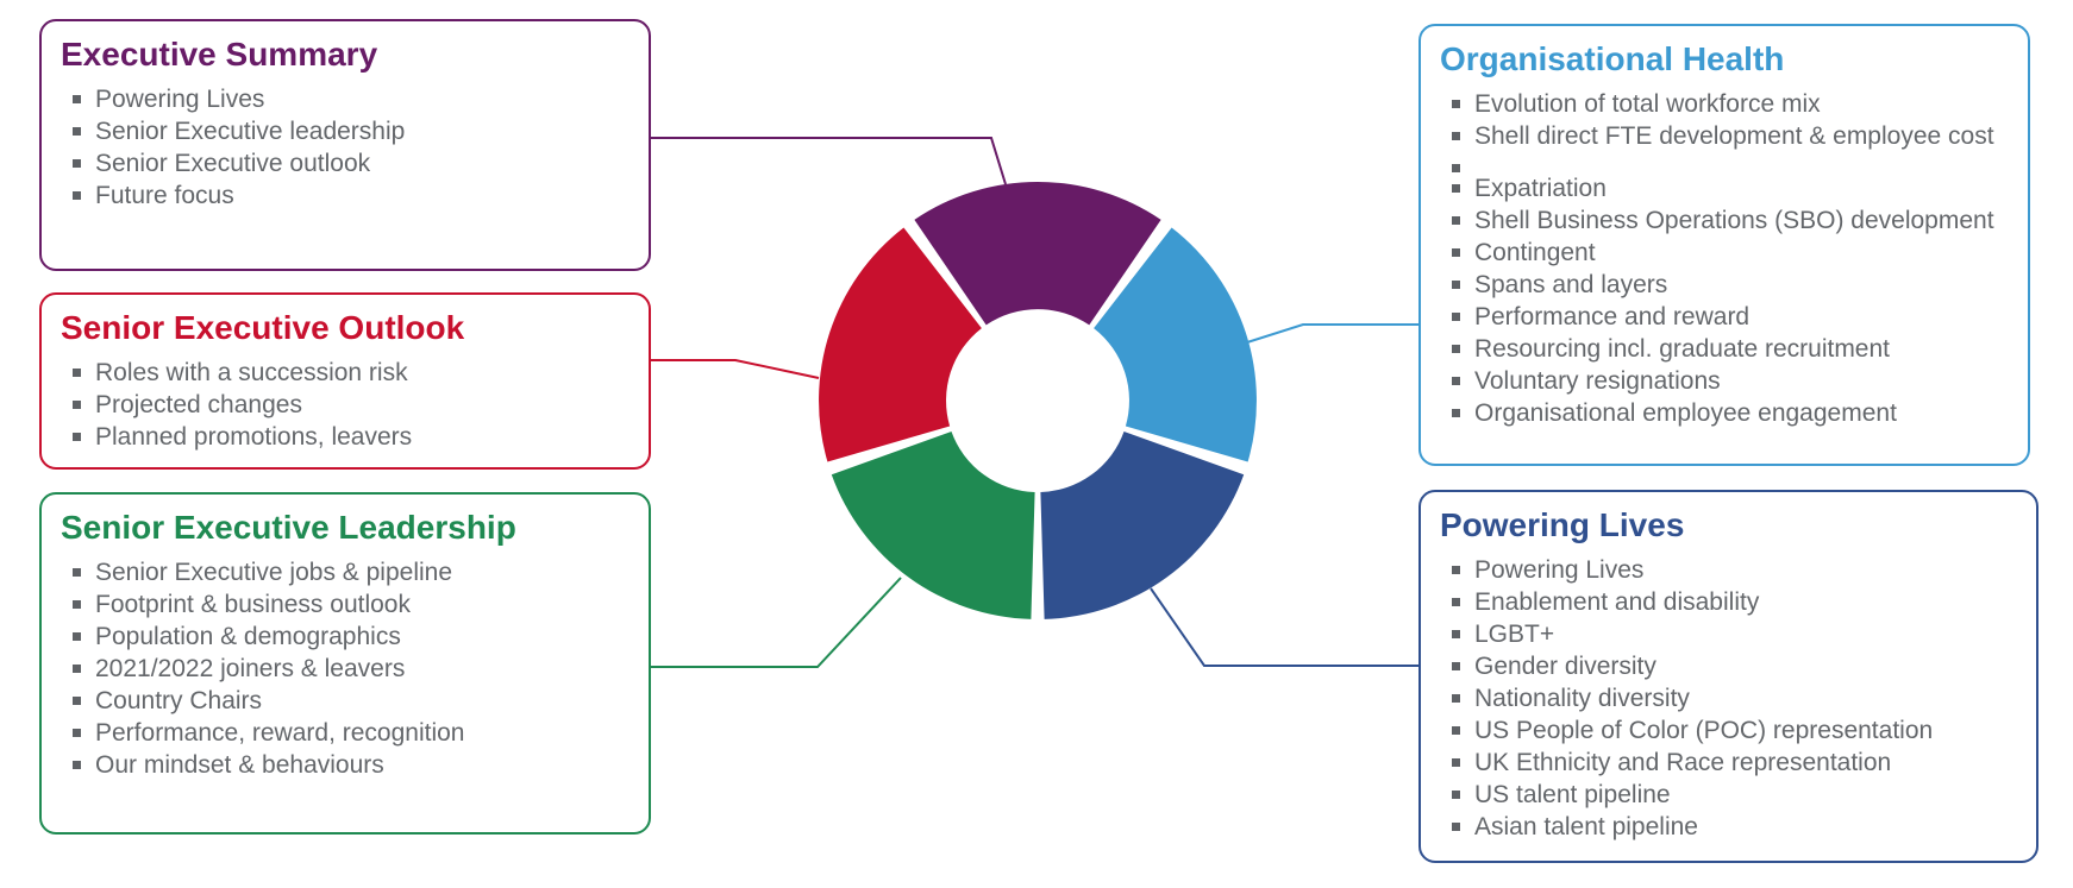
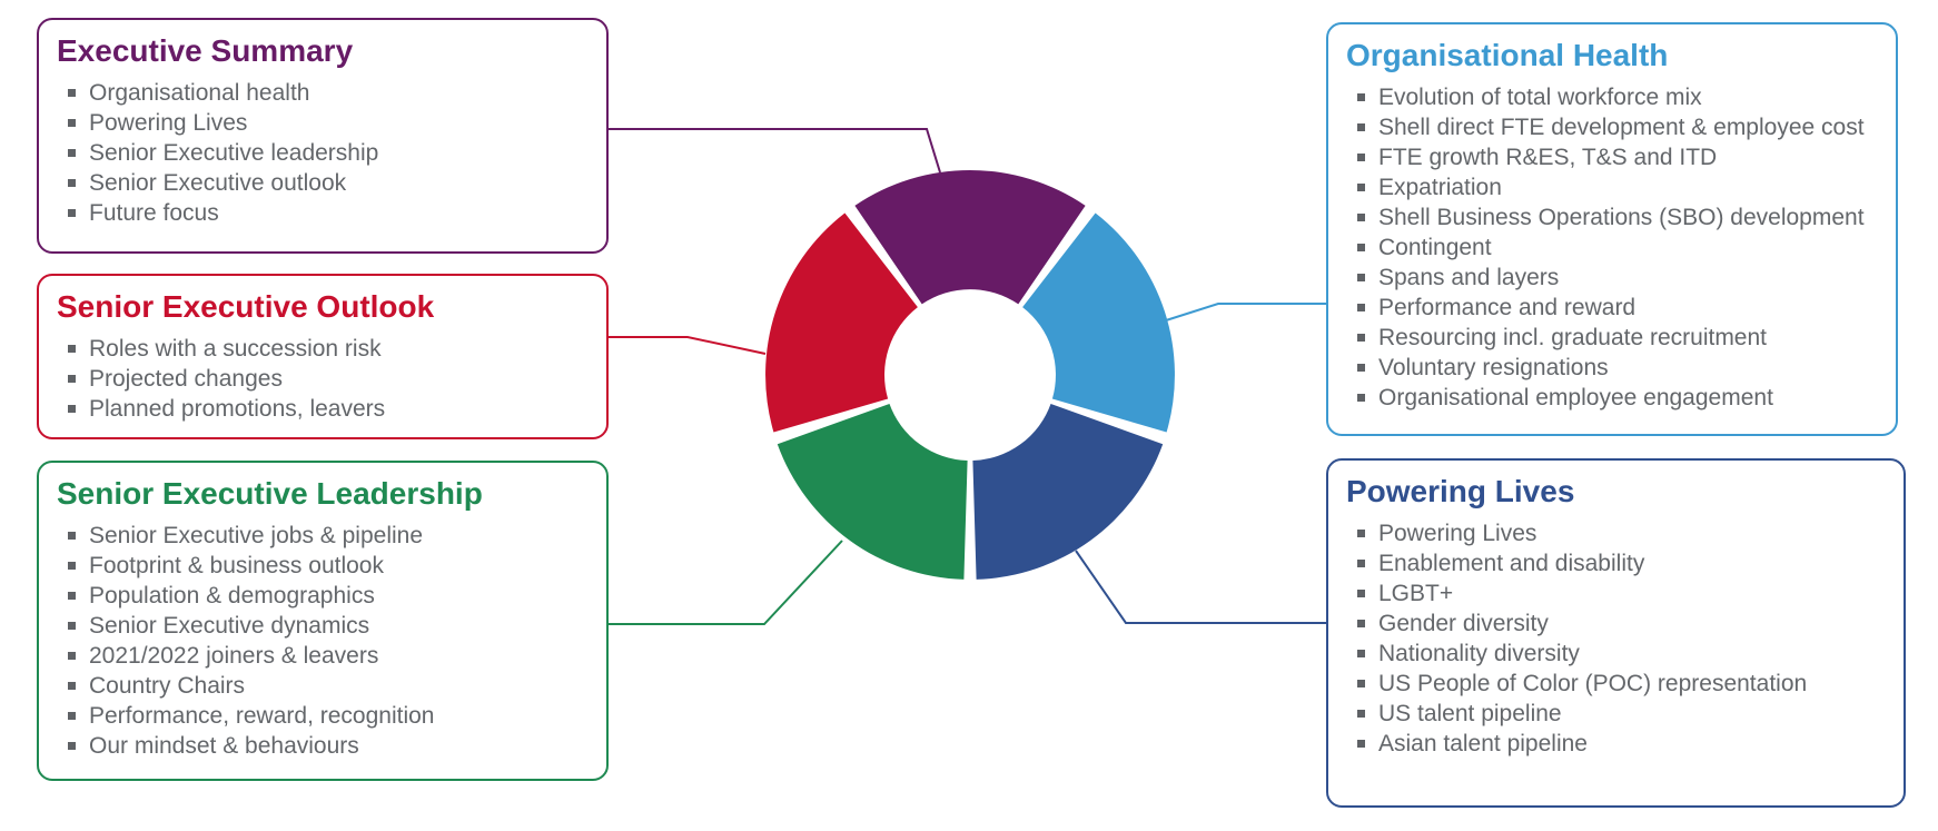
  Executive Summary
+ Organisational health
  Powering Lives
  Senior Executive leadership
  Senior Executive outlook
  Future focus
  Senior Executive Outlook
  Roles with a succession risk
  Projected changes
  Planned promotions, leavers
  Senior Executive Leadership
  Senior Executive jobs & pipeline
  Footprint & business outlook
  Population & demographics
+ Senior Executive dynamics
  2021/2022 joiners & leavers
  Country Chairs
  Performance, reward, recognition
  Our mindset & behaviours
  Organisational Health
  Evolution of total workforce mix
  Shell direct FTE development & employee cost
+ FTE growth R&ES, T&S and ITD
  Expatriation
  Shell Business Operations (SBO) development
  Contingent
  Spans and layers
  Performance and reward
  Resourcing incl. graduate recruitment
  Voluntary resignations
  Organisational employee engagement
  Powering Lives
  Powering Lives
  Enablement and disability
  LGBT+
  Gender diversity
  Nationality diversity
  US People of Color (POC) representation
- UK Ethnicity and Race representation
  US talent pipeline
  Asian talent pipeline
